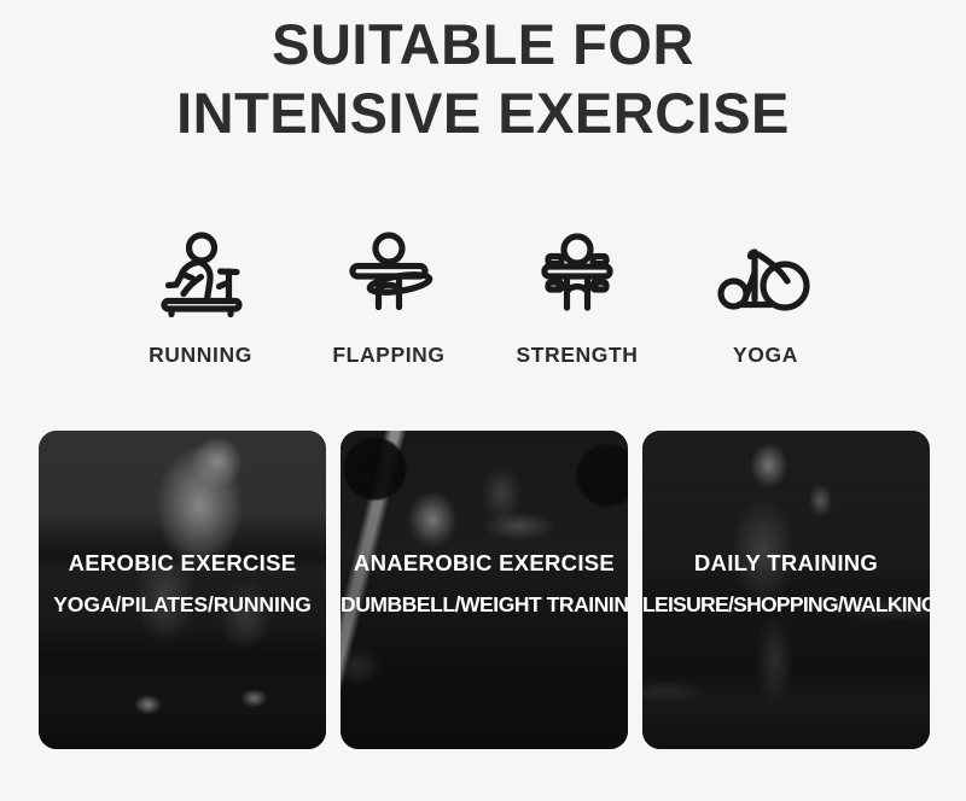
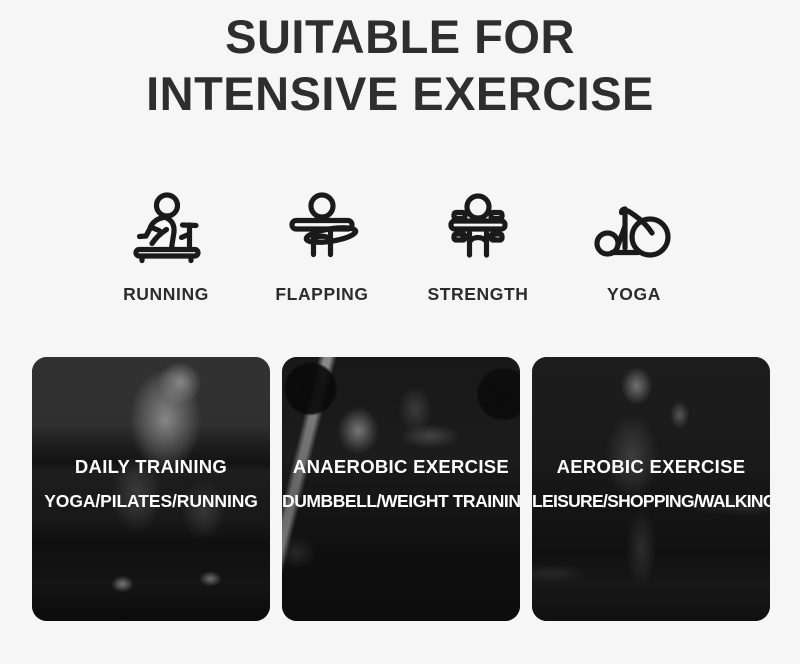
  SUITABLE FOR
  INTENSIVE EXERCISE
  RUNNING
  FLAPPING
  STRENGTH
  YOGA
- AEROBIC EXERCISE
+ DAILY TRAINING
  YOGA/PILATES/RUNNING
  ANAEROBIC EXERCISE
  DUMBBELL/WEIGHT TRAININ
- DAILY TRAINING
+ AEROBIC EXERCISE
  LEISURE/SHOPPING/WALKING
